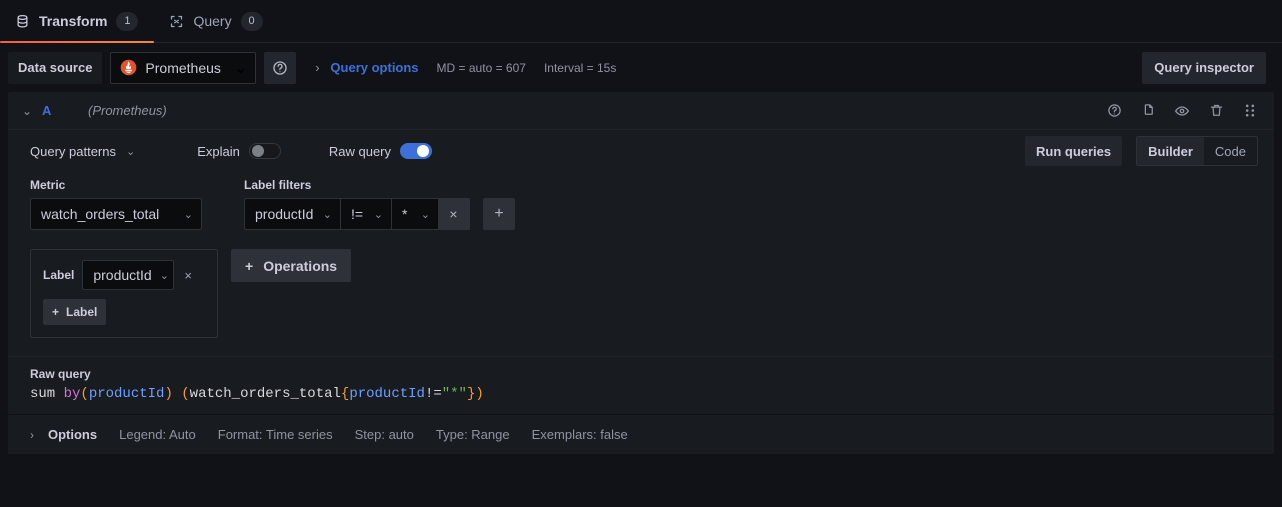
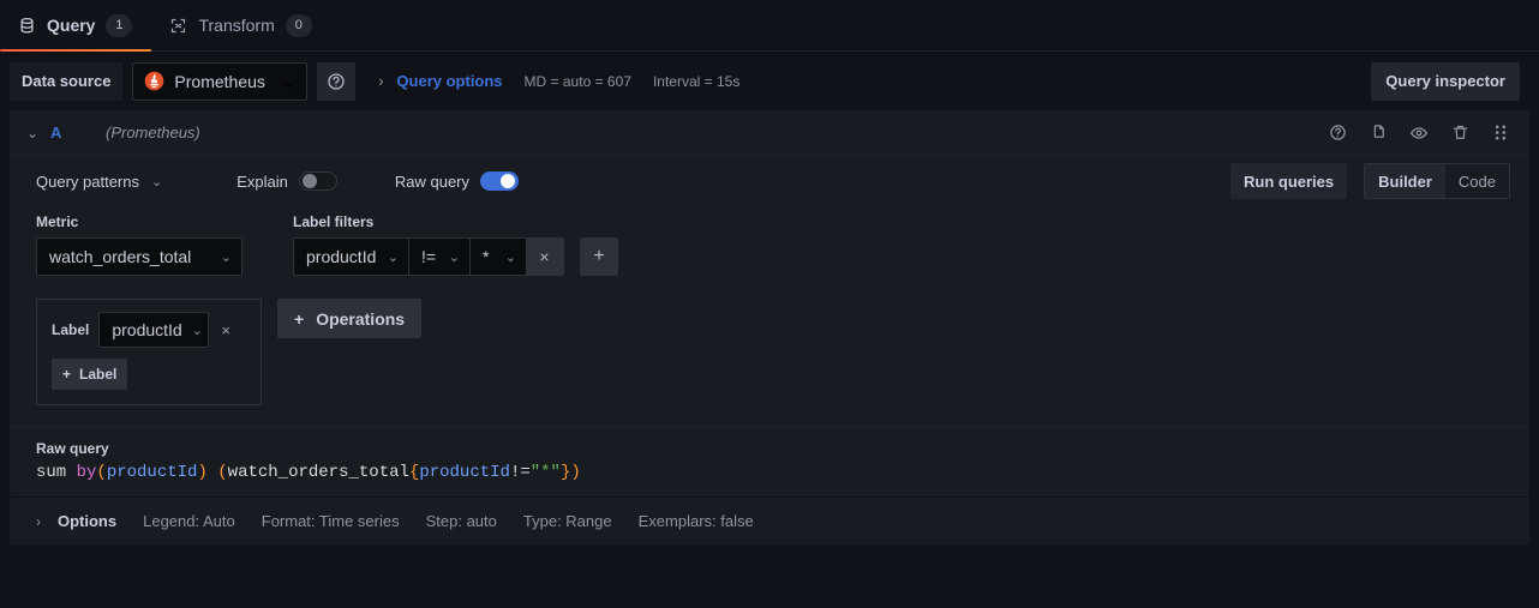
- Transform
+ Query
  1
- Query
+ Transform
  0
  Data source
  Prometheus
  ›
  Query options
  MD = auto = 607
  Interval = 15s
  Query inspector
  ⌄
  A
  (Prometheus)
  Query patterns
  ⌄
  Explain
  Raw query
  Run queries
  Builder
  Code
  Metric
  watch_orders_total
  ⌄
  Label filters
  productId
  ⌄
  !=
  ⌄
  *
  ⌄
  ×
  +
  Label
  productId
  ⌄
  ×
  +
  Label
  +
  Operations
  Raw query
  sum by(productId) (watch_orders_total{productId!="*"})
  ›
  Options
  Legend: Auto
  Format: Time series
  Step: auto
  Type: Range
  Exemplars: false
